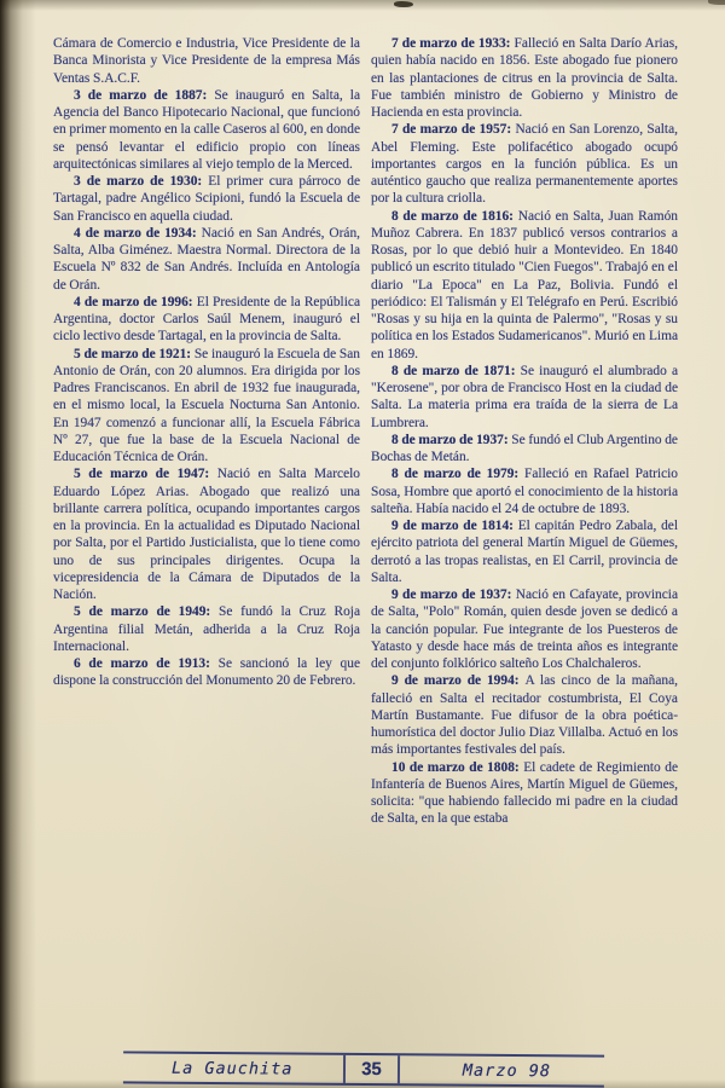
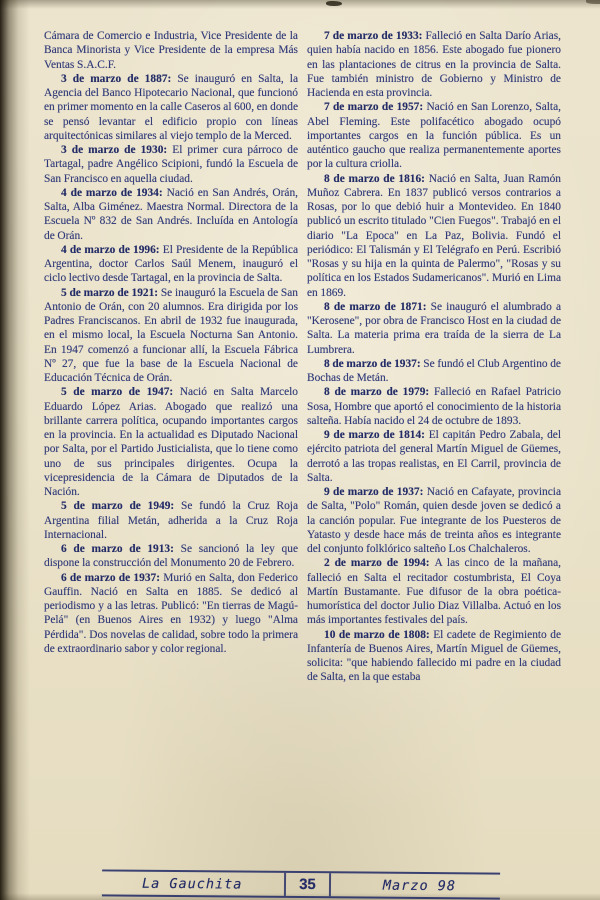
  Cámara de Comercio e Industria, Vice Presidente de la Banca Minorista y Vice Presidente de la empresa Más Ventas S.A.C.F.
  3 de marzo de 1887: Se inauguró en Salta, la Agencia del Banco Hipotecario Nacional, que funcionó en primer momento en la calle Caseros al 600, en donde se pensó levantar el edificio propio con líneas arquitectónicas similares al viejo templo de la Merced.
  3 de marzo de 1930: El primer cura párroco de Tartagal, padre Angélico Scipioni, fundó la Escuela de San Francisco en aquella ciudad.
  4 de marzo de 1934: Nació en San Andrés, Orán, Salta, Alba Giménez. Maestra Normal. Directora de la Escuela Nº 832 de San Andrés. Incluída en Antología de Orán.
  4 de marzo de 1996: El Presidente de la República Argentina, doctor Carlos Saúl Menem, inauguró el ciclo lectivo desde Tartagal, en la provincia de Salta.
  5 de marzo de 1921: Se inauguró la Escuela de San Antonio de Orán, con 20 alumnos. Era dirigida por los Padres Franciscanos. En abril de 1932 fue inaugurada, en el mismo local, la Escuela Nocturna San Antonio. En 1947 comenzó a funcionar allí, la Escuela Fábrica Nº 27, que fue la base de la Escuela Nacional de Educación Técnica de Orán.
  5 de marzo de 1947: Nació en Salta Marcelo Eduardo López Arias. Abogado que realizó una brillante carrera política, ocupando importantes cargos en la provincia. En la actualidad es Diputado Nacional por Salta, por el Partido Justicialista, que lo tiene como uno de sus principales dirigentes. Ocupa la vicepresidencia de la Cámara de Diputados de la Nación.
  5 de marzo de 1949: Se fundó la Cruz Roja Argentina filial Metán, adherida a la Cruz Roja Internacional.
  6 de marzo de 1913: Se sancionó la ley que dispone la construcción del Monumento 20 de Febrero.
+ 6 de marzo de 1937: Murió en Salta, don Federico Gauffin. Nació en Salta en 1885. Se dedicó al periodismo y a las letras. Publicó: "En tierras de Magú-Pelá" (en Buenos Aires en 1932) y luego "Alma Pérdida". Dos novelas de calidad, sobre todo la primera de extraordinario sabor y color regional.
  7 de marzo de 1933: Falleció en Salta Darío Arias, quien había nacido en 1856. Este abogado fue pionero en las plantaciones de citrus en la provincia de Salta. Fue también ministro de Gobierno y Ministro de Hacienda en esta provincia.
  7 de marzo de 1957: Nació en San Lorenzo, Salta, Abel Fleming. Este polifacético abogado ocupó importantes cargos en la función pública. Es un auténtico gaucho que realiza permanentemente aportes por la cultura criolla.
  8 de marzo de 1816: Nació en Salta, Juan Ramón Muñoz Cabrera. En 1837 publicó versos contrarios a Rosas, por lo que debió huir a Montevideo. En 1840 publicó un escrito titulado "Cien Fuegos". Trabajó en el diario "La Epoca" en La Paz, Bolivia. Fundó el periódico: El Talismán y El Telégrafo en Perú. Escribió "Rosas y su hija en la quinta de Palermo", "Rosas y su política en los Estados Sudamericanos". Murió en Lima en 1869.
  8 de marzo de 1871: Se inauguró el alumbrado a "Kerosene", por obra de Francisco Host en la ciudad de Salta. La materia prima era traída de la sierra de La Lumbrera.
  8 de marzo de 1937: Se fundó el Club Argentino de Bochas de Metán.
  8 de marzo de 1979: Falleció en Rafael Patricio Sosa, Hombre que aportó el conocimiento de la historia salteña. Había nacido el 24 de octubre de 1893.
  9 de marzo de 1814: El capitán Pedro Zabala, del ejército patriota del general Martín Miguel de Güemes, derrotó a las tropas realistas, en El Carril, provincia de Salta.
  9 de marzo de 1937: Nació en Cafayate, provincia de Salta, "Polo" Román, quien desde joven se dedicó a la canción popular. Fue integrante de los Puesteros de Yatasto y desde hace más de treinta años es integrante del conjunto folklórico salteño Los Chalchaleros.
- 9 de marzo de 1994: A las cinco de la mañana, falleció en Salta el recitador costumbrista, El Coya Martín Bustamante. Fue difusor de la obra poética-humorística del doctor Julio Diaz Villalba. Actuó en los más importantes festivales del país.
+ 2 de marzo de 1994: A las cinco de la mañana, falleció en Salta el recitador costumbrista, El Coya Martín Bustamante. Fue difusor de la obra poética-humorística del doctor Julio Diaz Villalba. Actuó en los más importantes festivales del país.
  10 de marzo de 1808: El cadete de Regimiento de Infantería de Buenos Aires, Martín Miguel de Güemes, solicita: "que habiendo fallecido mi padre en la ciudad de Salta, en la que estaba
  La Gauchita
  35
  Marzo 98
